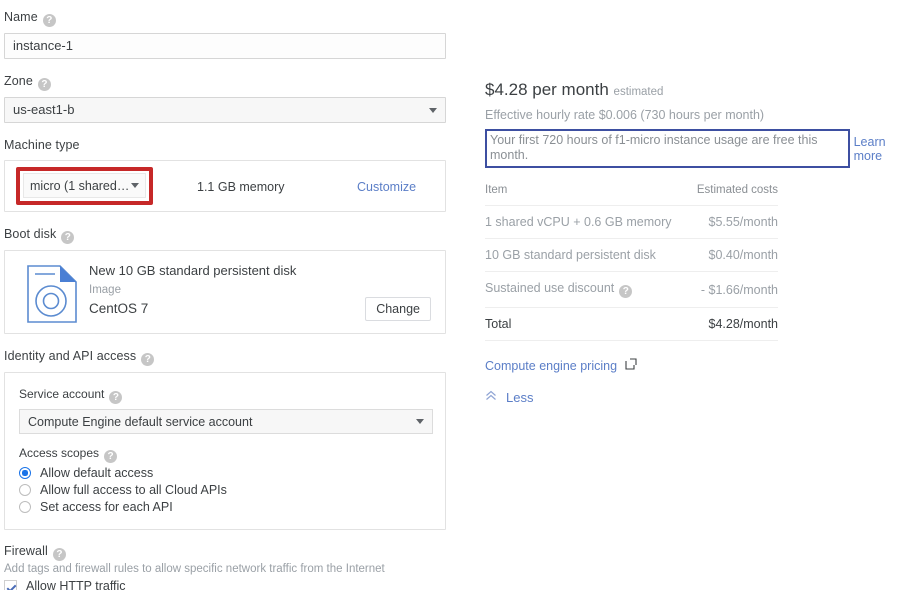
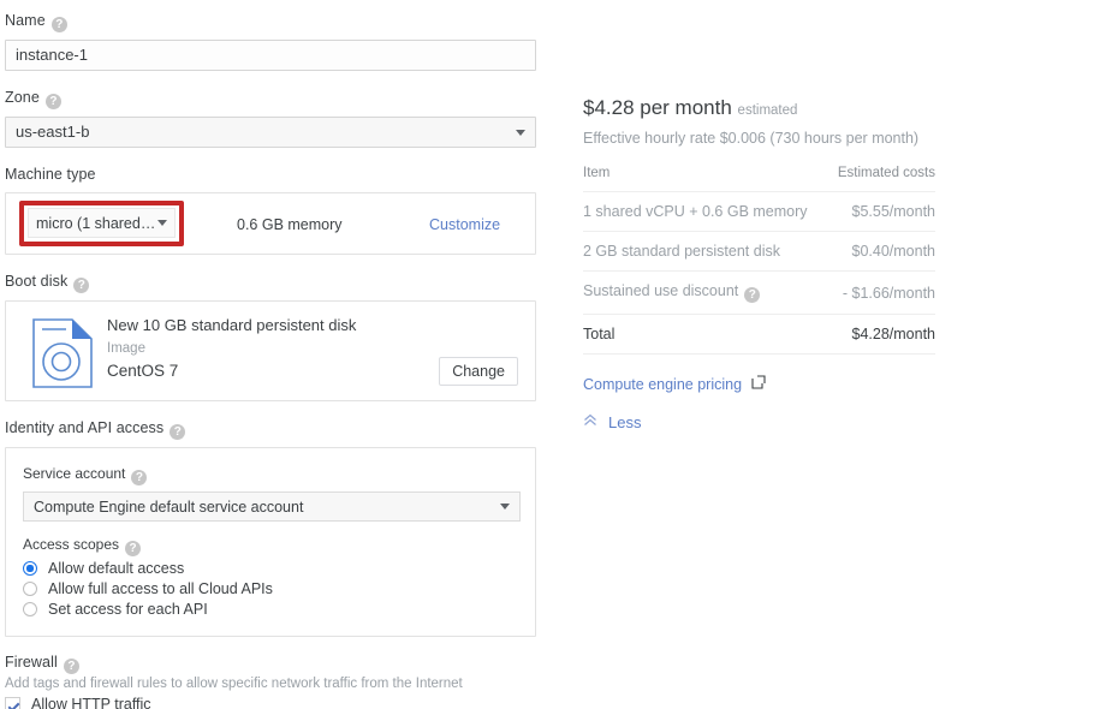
  Name ?
  instance-1
  Zone ?
  us-east1-b
  Machine type
  micro (1 shared…
- 1.1 GB memory
+ 0.6 GB memory
  Customize
  Boot disk ?
  New 10 GB standard persistent disk
  Image
  CentOS 7
  Change
  Identity and API access ?
  Service account ?
  Compute Engine default service account
  Access scopes ?
  Allow default access
  Allow full access to all Cloud APIs
  Set access for each API
  Firewall ?
  Add tags and firewall rules to allow specific network traffic from the Internet
  Allow HTTP traffic
  $4.28 per month estimated
  Effective hourly rate $0.006 (730 hours per month)
- Your first 720 hours of f1-micro instance usage are free this month.
- Learn more
  Item	Estimated costs
  1 shared vCPU + 0.6 GB memory	$5.55/month
- 10 GB standard persistent disk	$0.40/month
+ 2 GB standard persistent disk	$0.40/month
  Sustained use discount ?	- $1.66/month
  Total	$4.28/month
  Compute engine pricing
  Less
